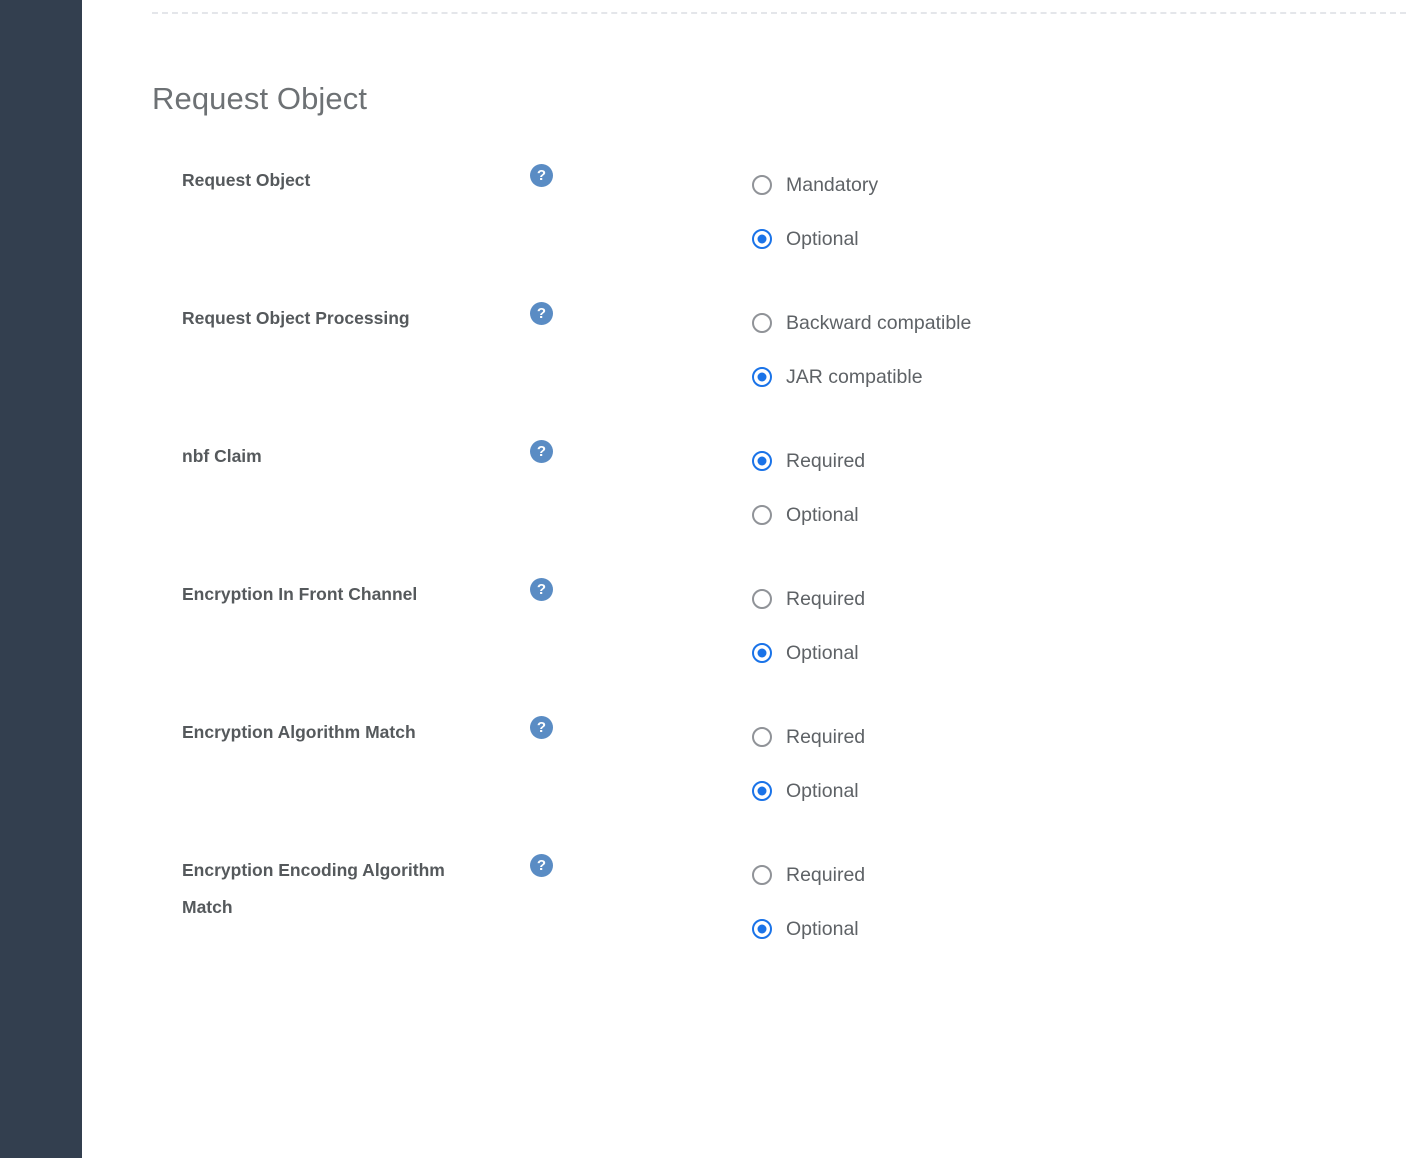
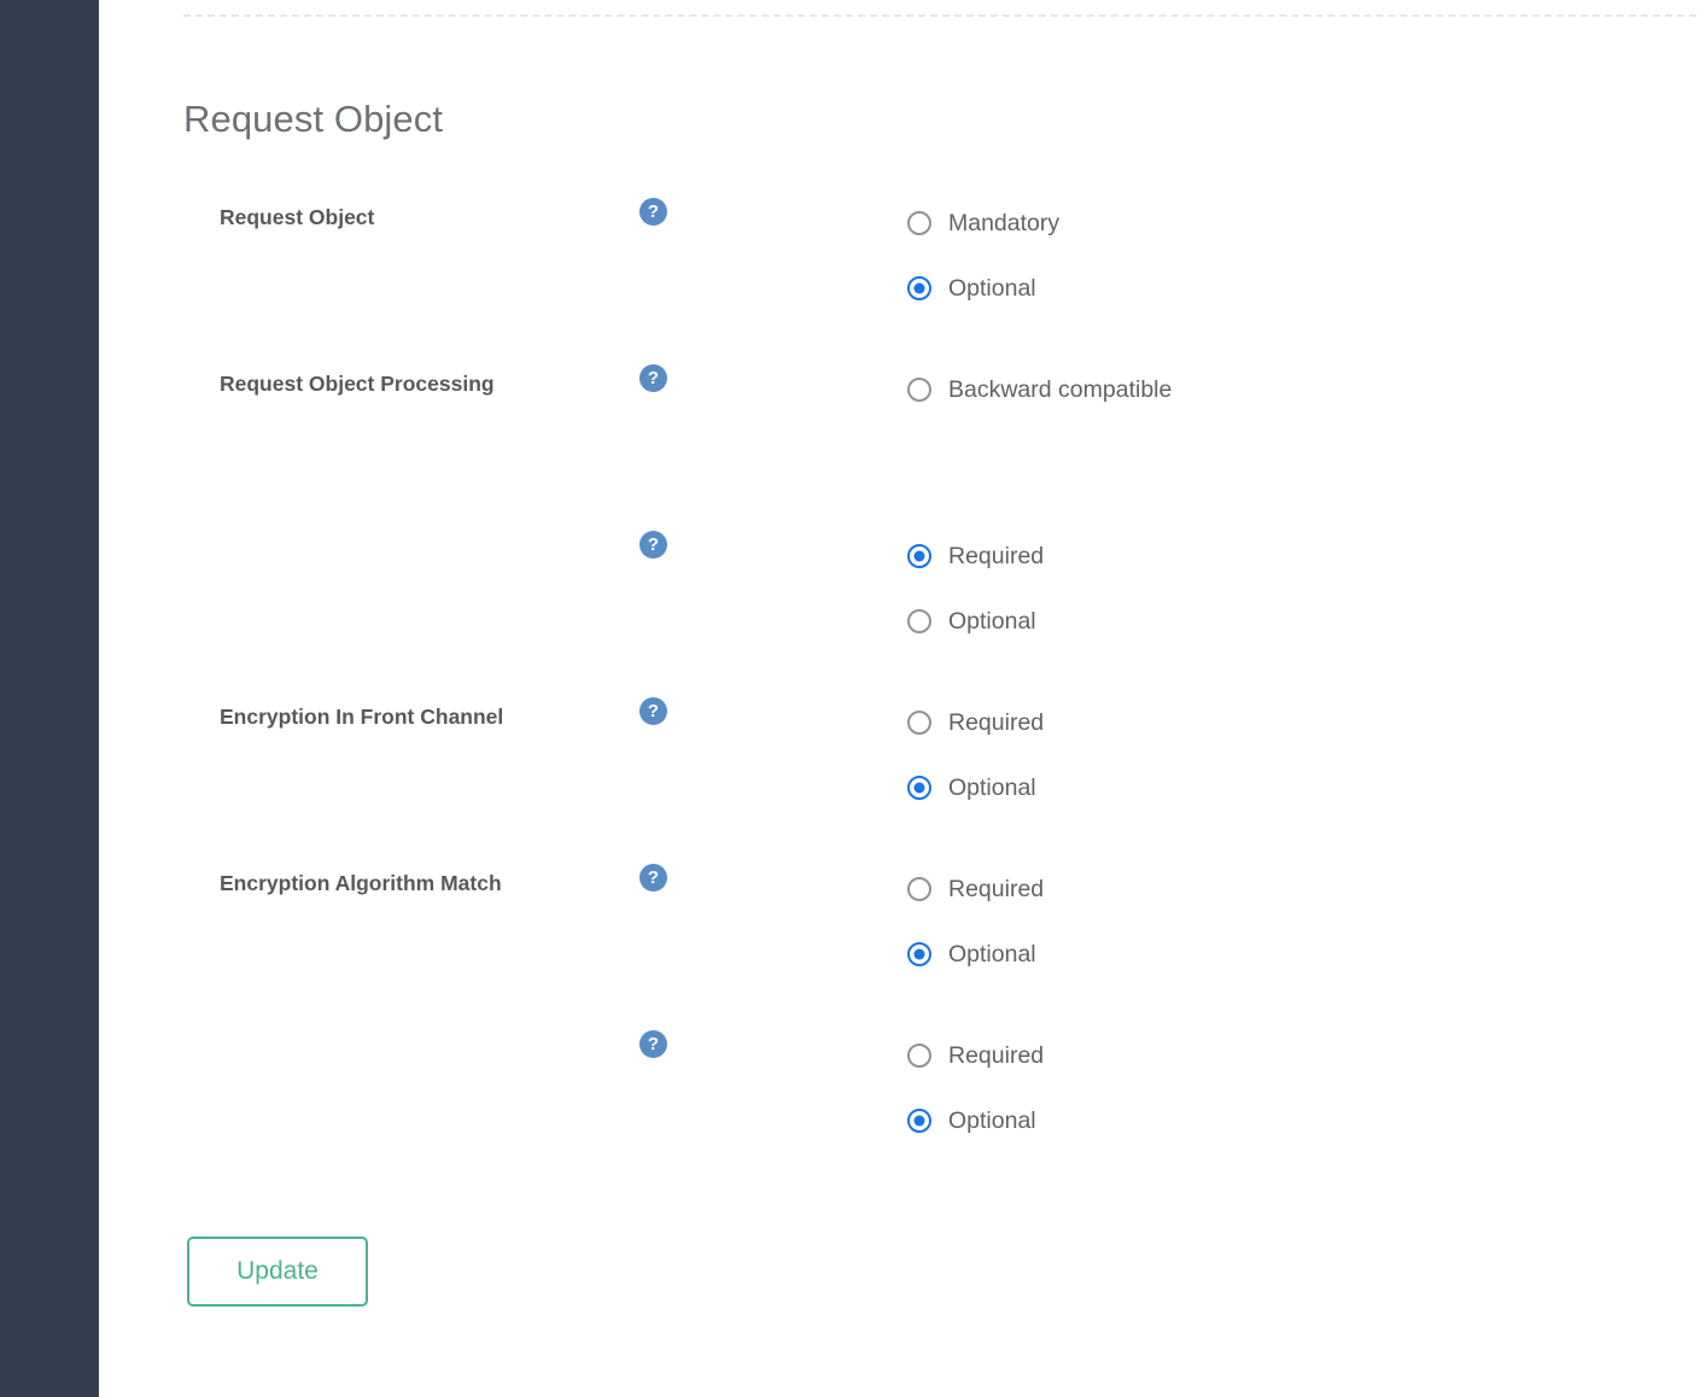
  Request Object
  Request Object
  ?
  Mandatory
  Optional
  Request Object Processing
  ?
  Backward compatible
- JAR compatible
- nbf Claim
  ?
  Required
  Optional
  Encryption In Front Channel
  ?
  Required
  Optional
  Encryption Algorithm Match
  ?
  Required
  Optional
- Encryption Encoding Algorithm Match
  ?
  Required
  Optional
+ Update
